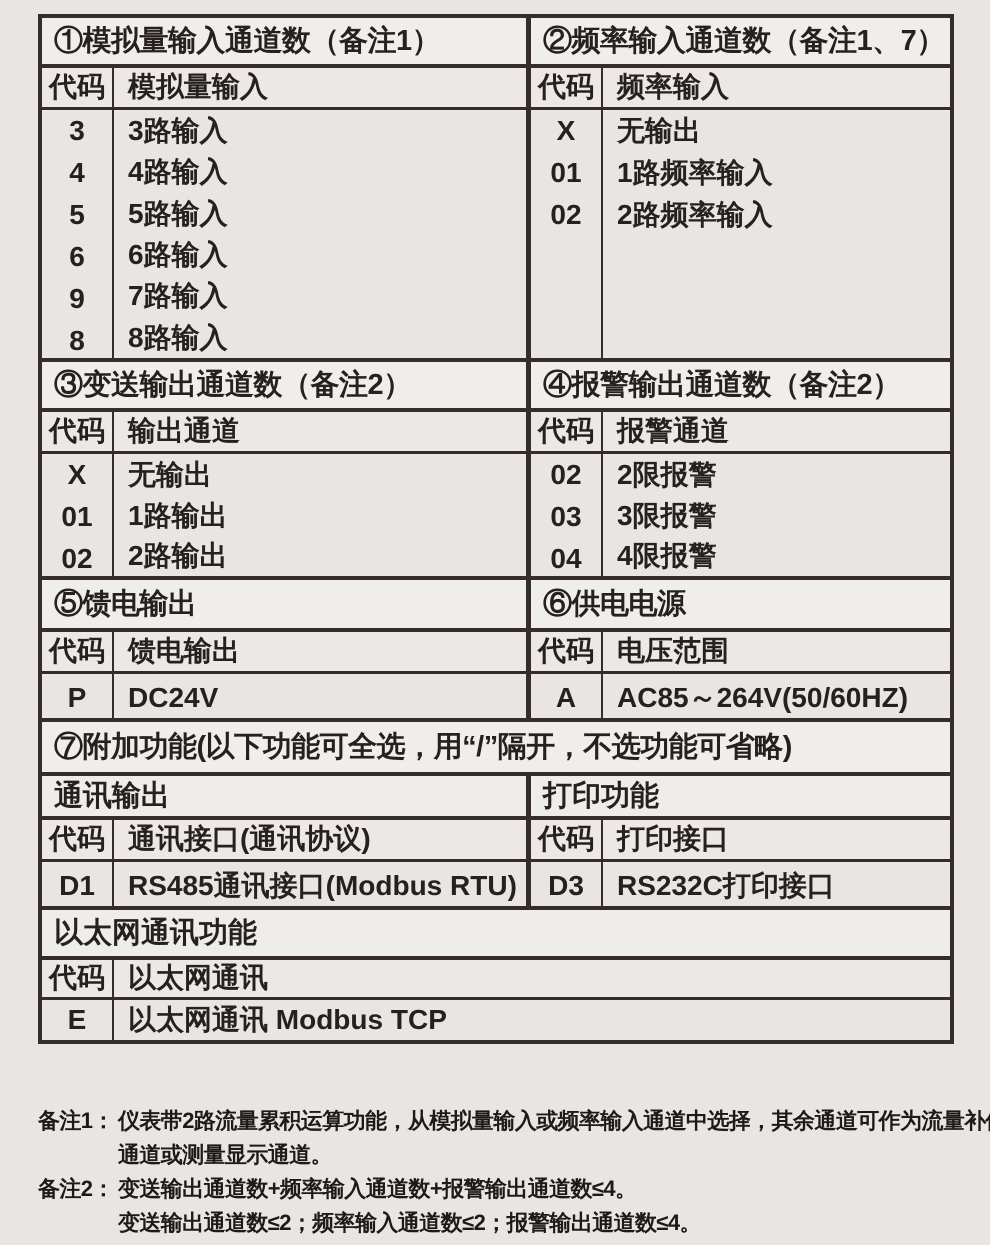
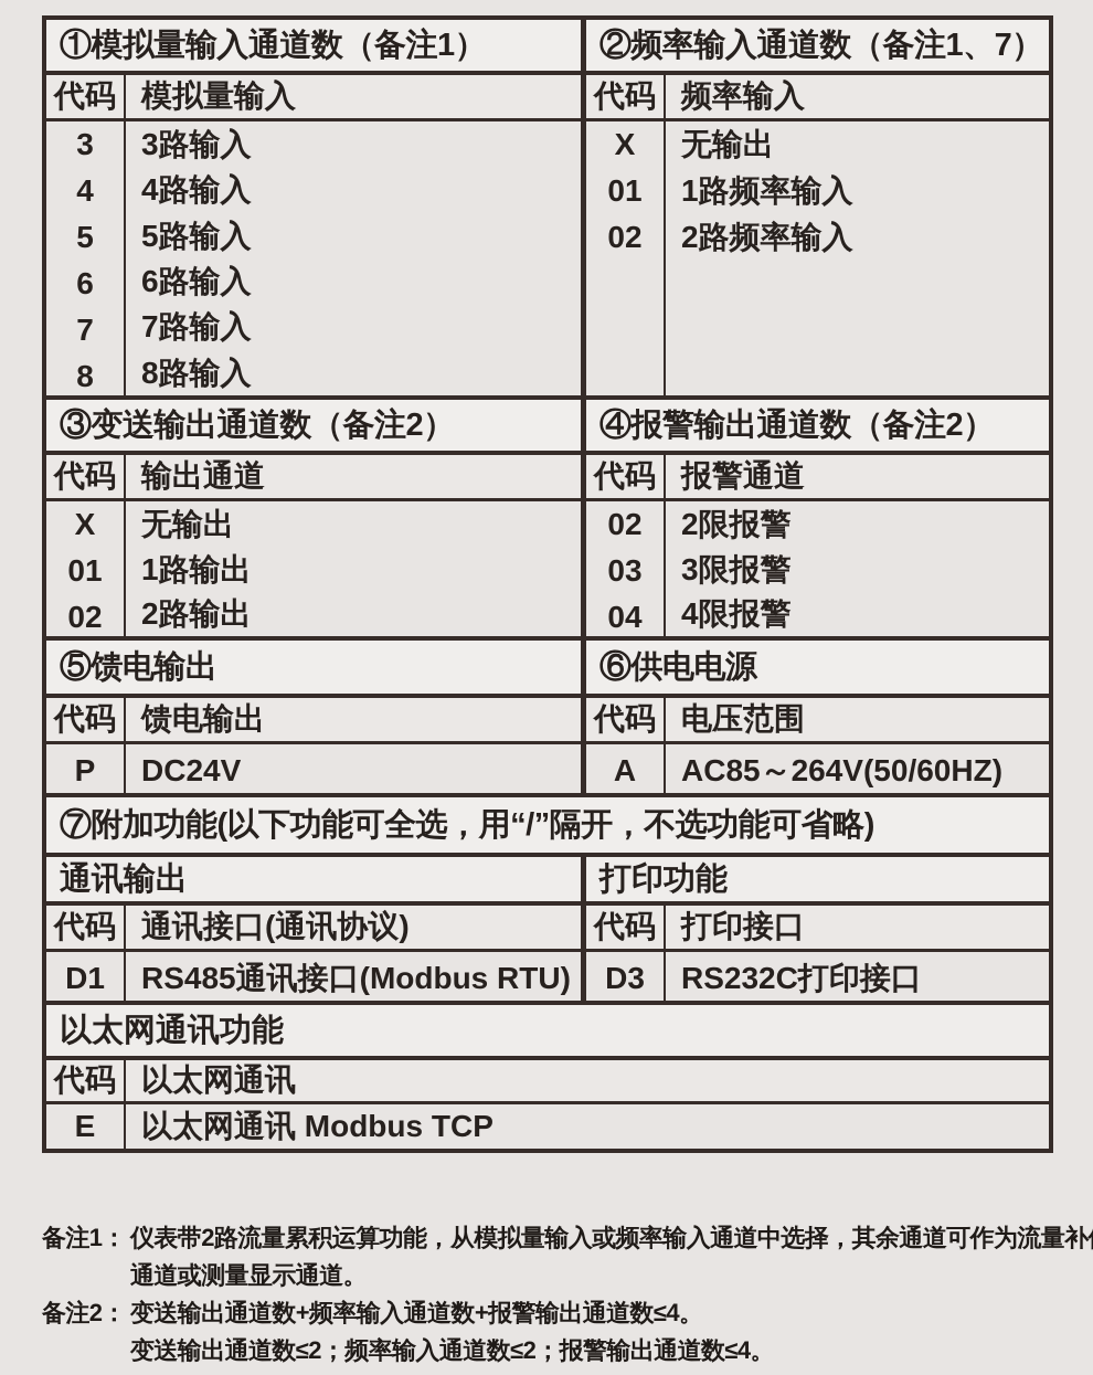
  ①模拟量输入通道数（备注1）
  ②频率输入通道数（备注1、7）
  代码
  模拟量输入
  代码
  频率输入
  3
  4
  5
  6
- 9
+ 7
  8
  3路输入
  4路输入
  5路输入
  6路输入
  7路输入
  8路输入
  X
  01
  02
  无输出
  1路频率输入
  2路频率输入
  ③变送输出通道数（备注2）
  ④报警输出通道数（备注2）
  代码
  输出通道
  代码
  报警通道
  X
  01
  02
  无输出
  1路输出
  2路输出
  02
  03
  04
  2限报警
  3限报警
  4限报警
  ⑤馈电输出
  ⑥供电电源
  代码
  馈电输出
  代码
  电压范围
  P
  DC24V
  A
  AC85～264V(50/60HZ)
  ⑦附加功能(以下功能可全选，用“/”隔开，不选功能可省略)
  通讯输出
  打印功能
  代码
  通讯接口(通讯协议)
  代码
  打印接口
  D1
  RS485通讯接口(Modbus RTU)
  D3
  RS232C打印接口
  以太网通讯功能
  代码
  以太网通讯
  E
  以太网通讯 Modbus TCP
  备注1：
  仪表带2路流量累积运算功能，从模拟量输入或频率输入通道中选择，其余通道可作为流量补
  通道或测量显示通道。
  备注2：
  变送输出通道数+频率输入通道数+报警输出通道数≤4。
  变送输出通道数≤2；频率输入通道数≤2；报警输出通道数≤4。
